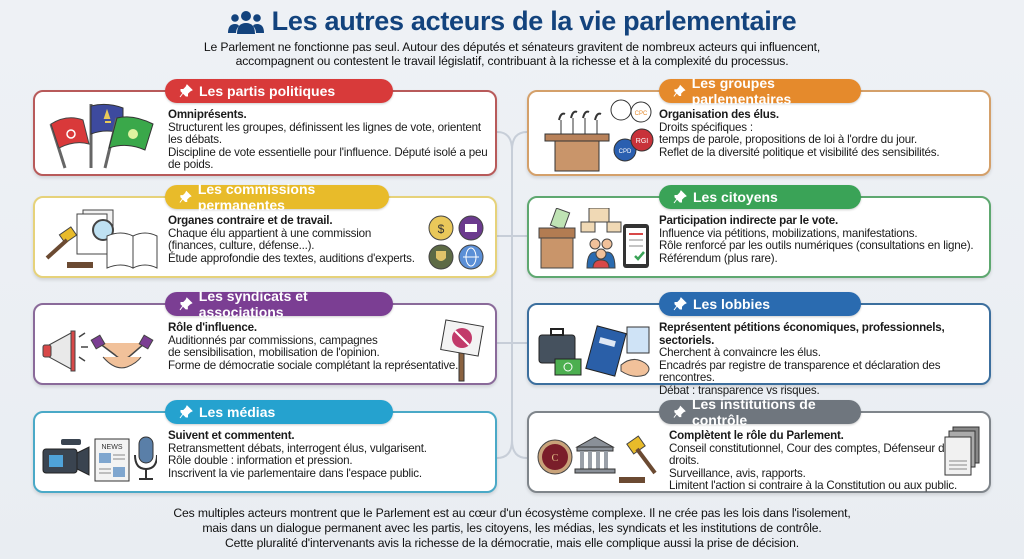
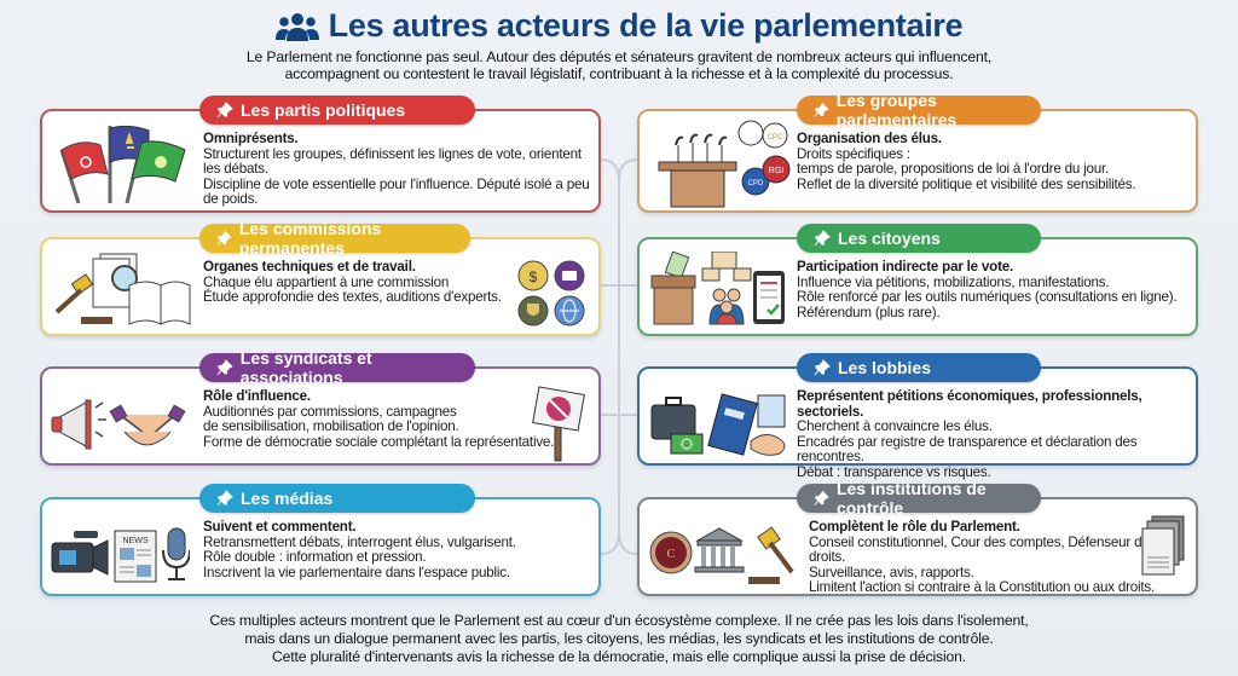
  Les autres acteurs de la vie parlementaire
  Le Parlement ne fonctionne pas seul. Autour des députés et sénateurs gravitent de nombreux acteurs qui influencent,
  accompagnent ou contestent le travail législatif, contribuant à la richesse et à la complexité du processus.
  Les partis politiques
  Omniprésents.
  Structurent les groupes, définissent les lignes de vote, orientent
  les débats.
  Discipline de vote essentielle pour l'influence. Député isolé a peu de poids.
  Les groupes parlementaires
  Organisation des élus.
  Droits spécifiques :
  temps de parole, propositions de loi à l'ordre du jour.
  Reflet de la diversité politique et visibilité des sensibilités.
  Les commissions permanentes
- Organes contraire et de travail.
+ Organes techniques et de travail.
  Chaque élu appartient à une commission
- (finances, culture, défense...).
  Étude approfondie des textes, auditions d'experts.
  $
  Les citoyens
  Participation indirecte par le vote.
  Influence via pétitions, mobilizations, manifestations.
  Rôle renforcé par les outils numériques (consultations en ligne).
  Référendum (plus rare).
  Les syndicats et associations
  Rôle d'influence.
  Auditionnés par commissions, campagnes
  de sensibilisation, mobilisation de l'opinion.
  Forme de démocratie sociale complétant la représentative.
  Les lobbies
  Représentent pétitions économiques, professionnels, sectoriels.
  Cherchent à convaincre les élus.
  Encadrés par registre de transparence et déclaration des rencontres.
  Débat : transparence vs risques.
  Les médias
  Suivent et commentent.
  Retransmettent débats, interrogent élus, vulgarisent.
  Rôle double : information et pression.
  Inscrivent la vie parlementaire dans l'espace public.
  Les institutions de contrôle
  C
  Complètent le rôle du Parlement.
  Conseil constitutionnel, Cour des comptes, Défenseur d droits.
  Surveillance, avis, rapports.
- Limitent l'action si contraire à la Constitution ou aux public.
+ Limitent l'action si contraire à la Constitution ou aux droits.
  Ces multiples acteurs montrent que le Parlement est au cœur d'un écosystème complexe. Il ne crée pas les lois dans l'isolement,
  mais dans un dialogue permanent avec les partis, les citoyens, les médias, les syndicats et les institutions de contrôle.
  Cette pluralité d'intervenants avis la richesse de la démocratie, mais elle complique aussi la prise de décision.
